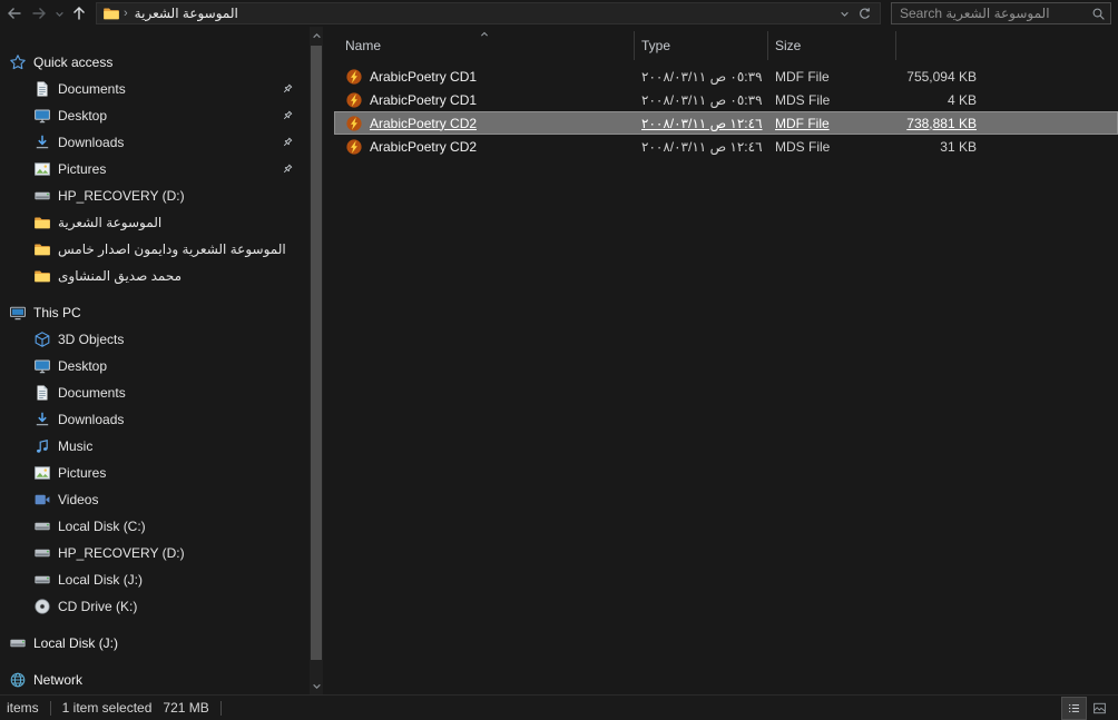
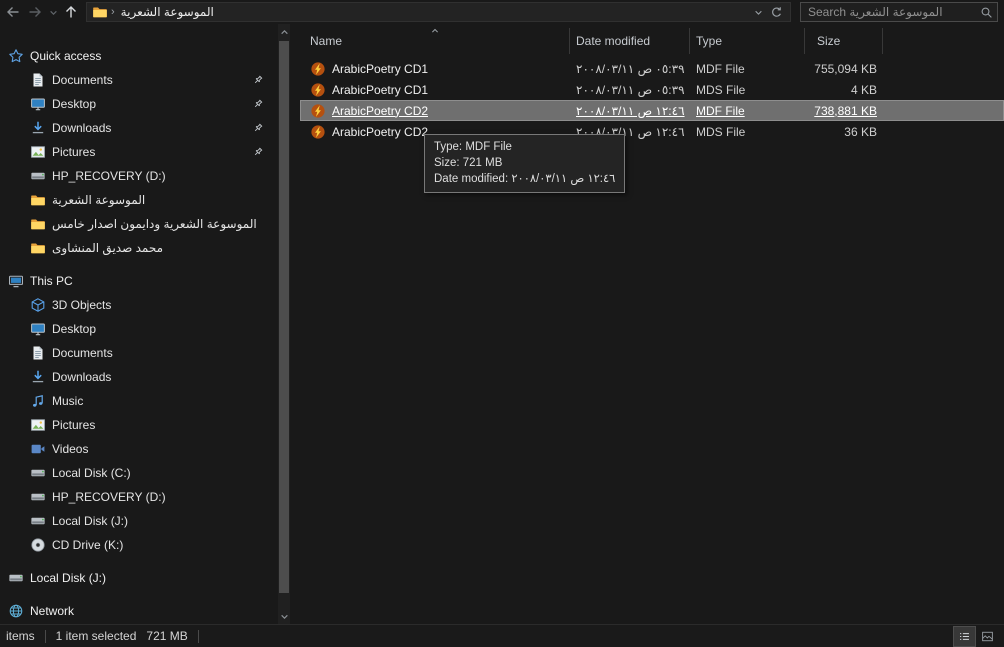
  ›
  الموسوعة الشعرية
  Search الموسوعة الشعرية
  Quick access
  Documents
  Desktop
  Downloads
  Pictures
  HP_RECOVERY (D:)
  الموسوعة الشعرية
  الموسوعة الشعرية ودايمون اصدار خامس
  محمد صديق المنشاوى
  This PC
  3D Objects
  Desktop
  Documents
  Downloads
  Music
  Pictures
  Videos
  Local Disk (C:)
  HP_RECOVERY (D:)
  Local Disk (J:)
  CD Drive (K:)
  Local Disk (J:)
  Network
  Name
+ Date modified
  Type
  Size
  ArabicPoetry CD1
  ٢٠٠٨/٠٣/١١ ص ٠٥:٣٩
  MDF File
  755,094 KB
  ArabicPoetry CD1
  ٢٠٠٨/٠٣/١١ ص ٠٥:٣٩
  MDS File
  4 KB
  ArabicPoetry CD2
  ٢٠٠٨/٠٣/١١ ص ١٢:٤٦
  MDF File
  738,881 KB
  ArabicPoetry CD2
  ٢٠٠٨/٠٣/١١ ص ١٢:٤٦
  MDS File
- 31 KB
+ 36 KB
+ Type: MDF File
+ Size: 721 MB
+ Date modified: ٢٠٠٨/٠٣/١١ ص ١٢:٤٦
  items
  1 item selected
  721 MB
